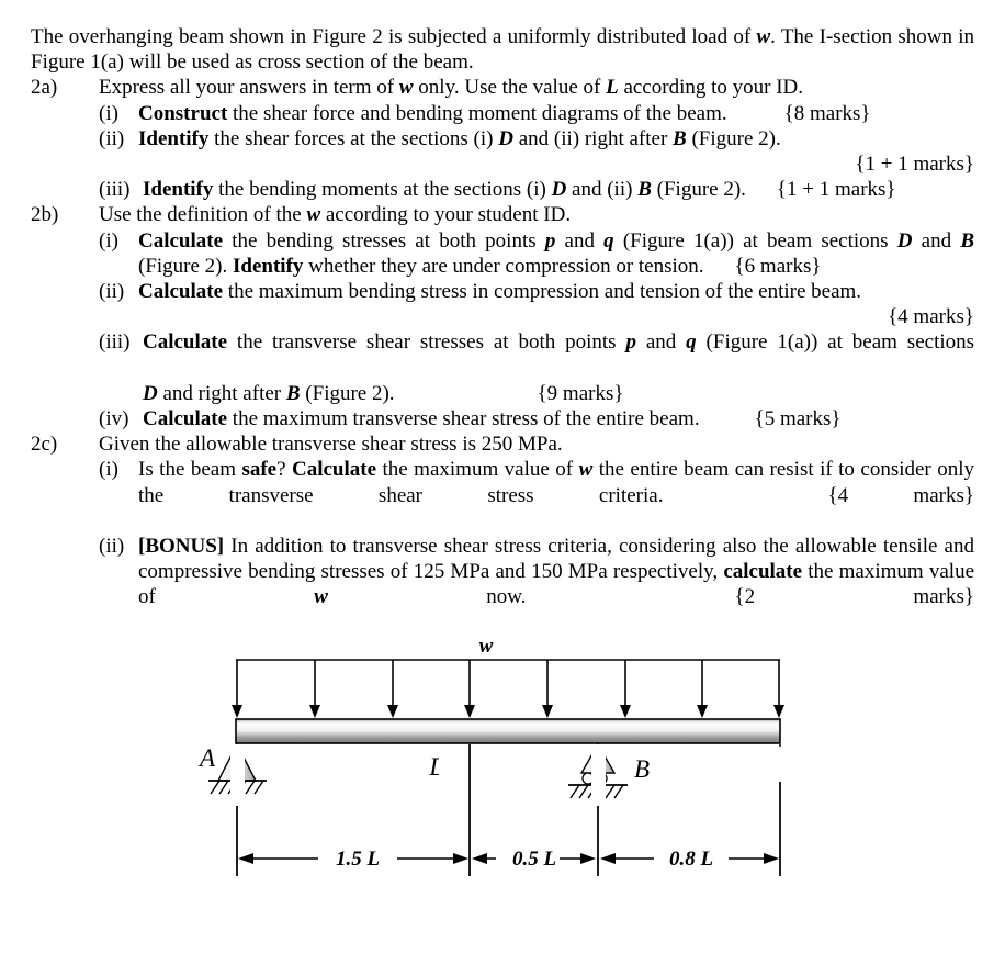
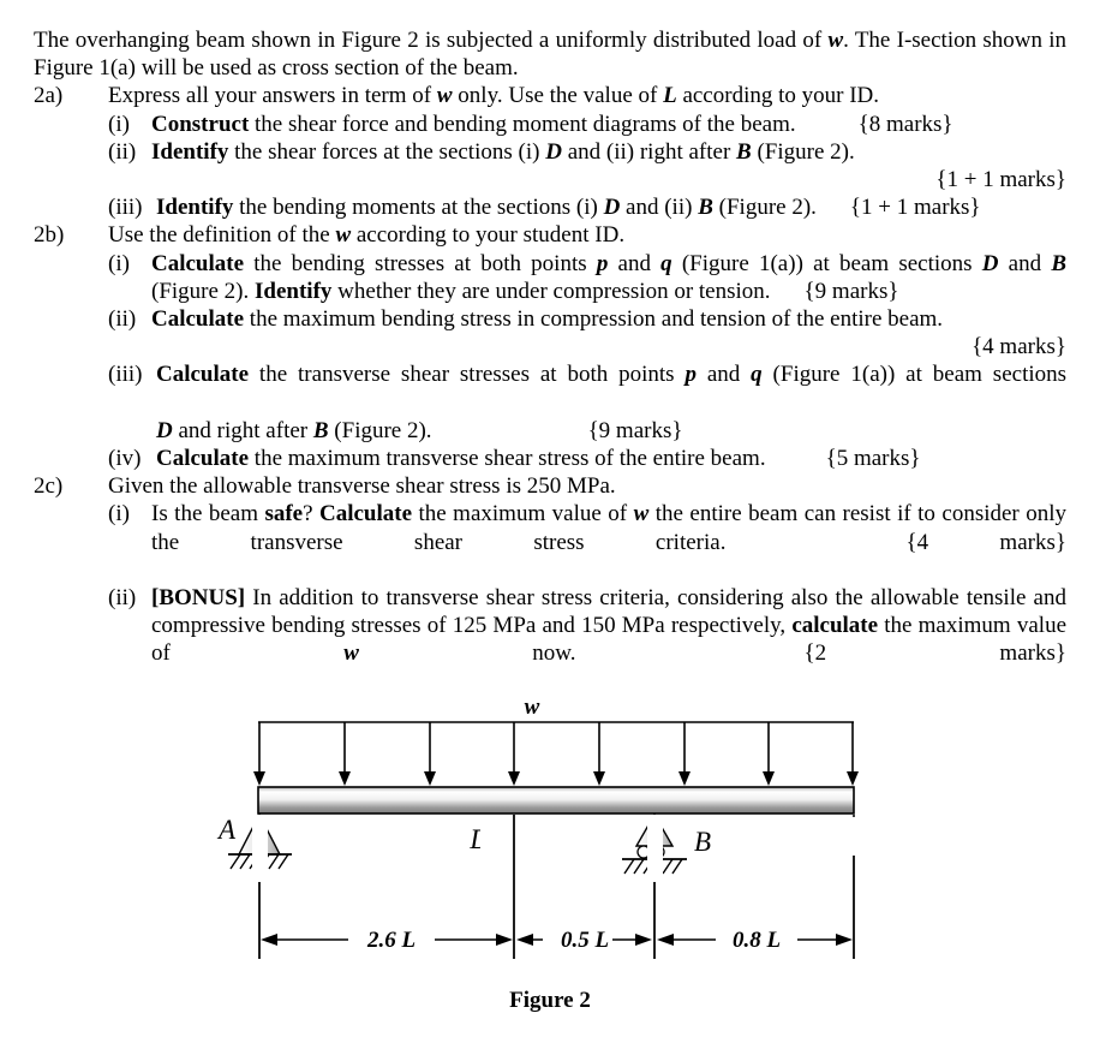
  The overhanging beam shown in Figure 2 is subjected a uniformly distributed load of w. The I-section shown in Figure 1(a) will be used as cross section of the beam.
  2a)
  Express all your answers in term of w only. Use the value of L according to your ID.
  (i)
  Construct the shear force and bending moment diagrams of the beam. {8 marks}
  (ii)
  Identify the shear forces at the sections (i) D and (ii) right after B (Figure 2).
  {1 + 1 marks}
  (iii)
  Identify the bending moments at the sections (i) D and (ii) B (Figure 2). {1 + 1 marks}
  2b)
  Use the definition of the w according to your student ID.
  (i)
- Calculate the bending stresses at both points p and q (Figure 1(a)) at beam sections D and B (Figure 2). Identify whether they are under compression or tension. {6 marks}
+ Calculate the bending stresses at both points p and q (Figure 1(a)) at beam sections D and B (Figure 2). Identify whether they are under compression or tension. {9 marks}
  (ii)
  Calculate the maximum bending stress in compression and tension of the entire beam.
  {4 marks}
  (iii)
  Calculate the transverse shear stresses at both points p and q (Figure 1(a)) at beam sections
  D and right after B (Figure 2). {9 marks}
  (iv)
  Calculate the maximum transverse shear stress of the entire beam. {5 marks}
  2c)
  Given the allowable transverse shear stress is 250 MPa.
  (i)
  Is the beam safe? Calculate the maximum value of w the entire beam can resist if to consider only the transverse shear stress criteria. {4 marks}
  (ii)
  [BONUS] In addition to transverse shear stress criteria, considering also the allowable tensile and compressive bending stresses of 125 MPa and 150 MPa respectively, calculate the maximum value of w now. {2 marks}
  w
  A
  B
  D
- 1.5 L
+ 2.6 L
  0.5 L
  0.8 L
+ Figure 2
